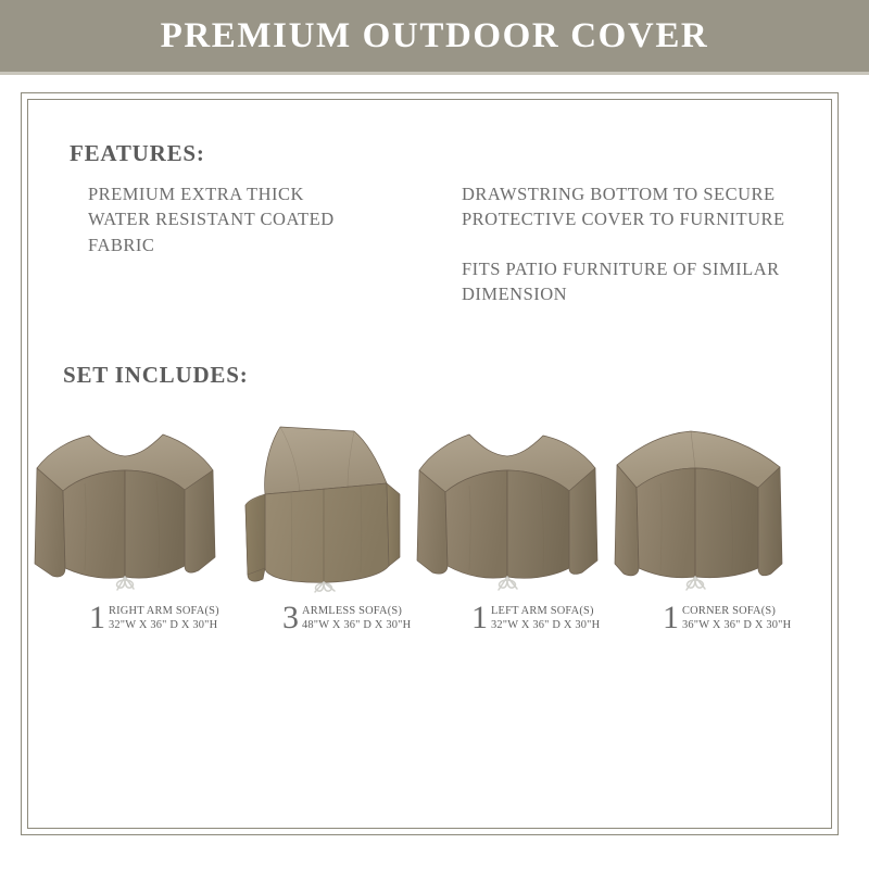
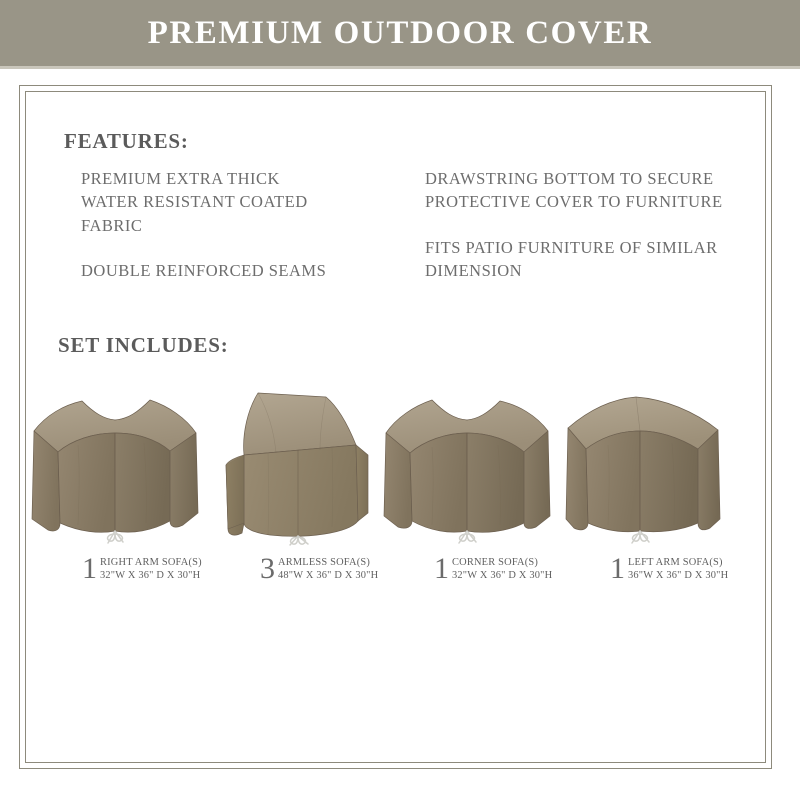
  PREMIUM OUTDOOR COVER
  FEATURES:
  PREMIUM EXTRA THICK
  WATER RESISTANT COATED
  FABRIC
+ DOUBLE REINFORCED SEAMS
  DRAWSTRING BOTTOM TO SECURE
  PROTECTIVE COVER TO FURNITURE
  FITS PATIO FURNITURE OF SIMILAR
  DIMENSION
  SET INCLUDES:
  1
  RIGHT ARM SOFA(S)
  32"W X 36" D X 30"H
  3
  ARMLESS SOFA(S)
  48"W X 36" D X 30"H
  1
- LEFT ARM SOFA(S)
+ CORNER SOFA(S)
  32"W X 36" D X 30"H
  1
- CORNER SOFA(S)
+ LEFT ARM SOFA(S)
  36"W X 36" D X 30"H
